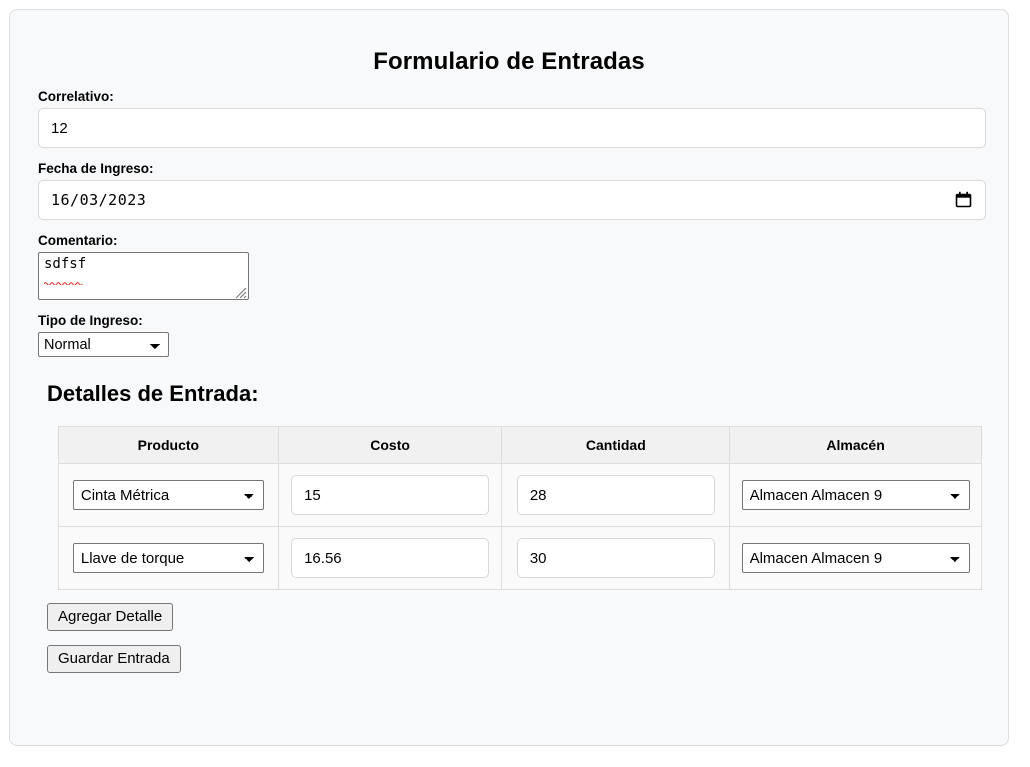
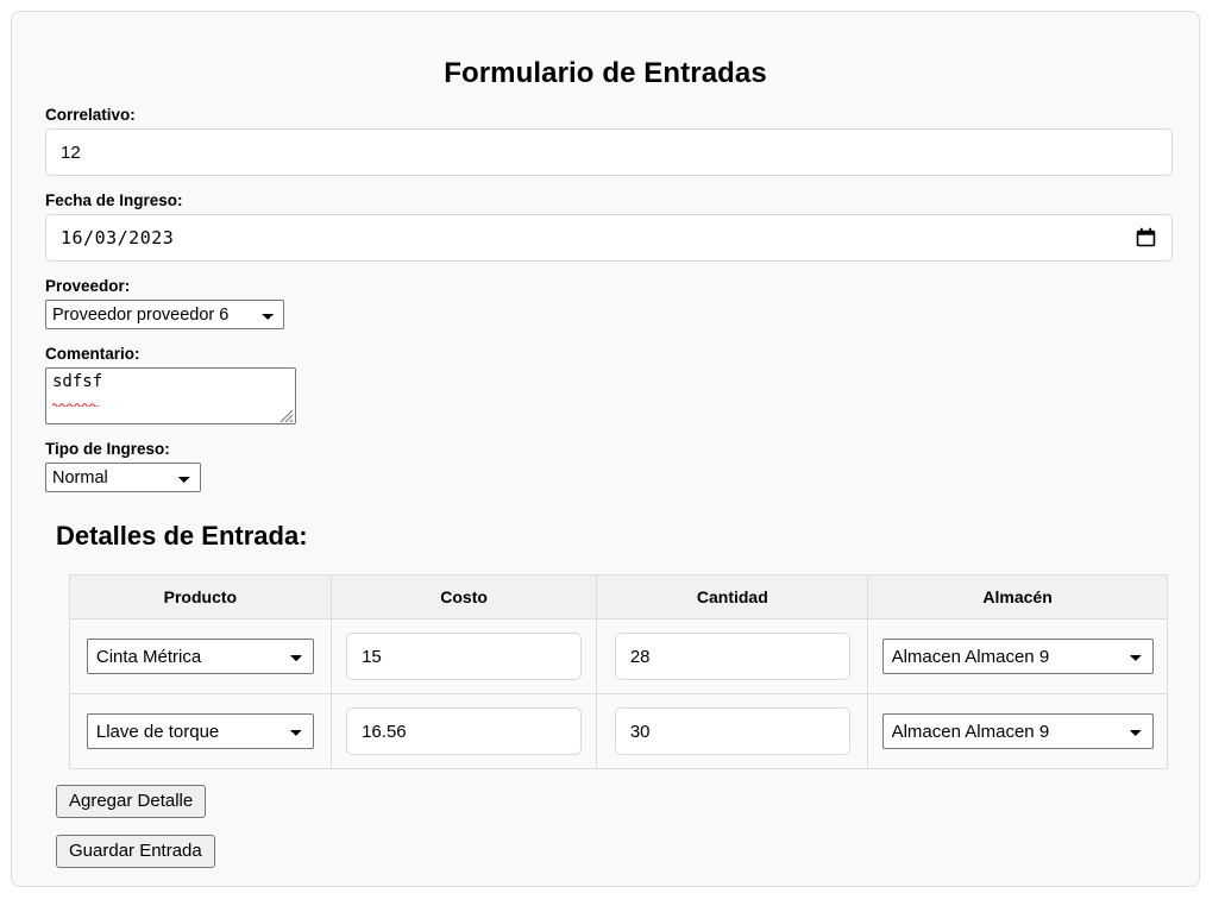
  Formulario de Entradas
  Correlativo:
  12
  Fecha de Ingreso:
  16/03/2023
+ Proveedor:
+ Proveedor proveedor 6
  Comentario:
  sdfsf
  Tipo de Ingreso:
  Normal
  Detalles de Entrada:
  Producto	Costo	Cantidad	Almacén
  Cinta Métrica	15	28	Almacen Almacen 9
  Llave de torque	16.56	30	Almacen Almacen 9
  Agregar Detalle
  Guardar Entrada
